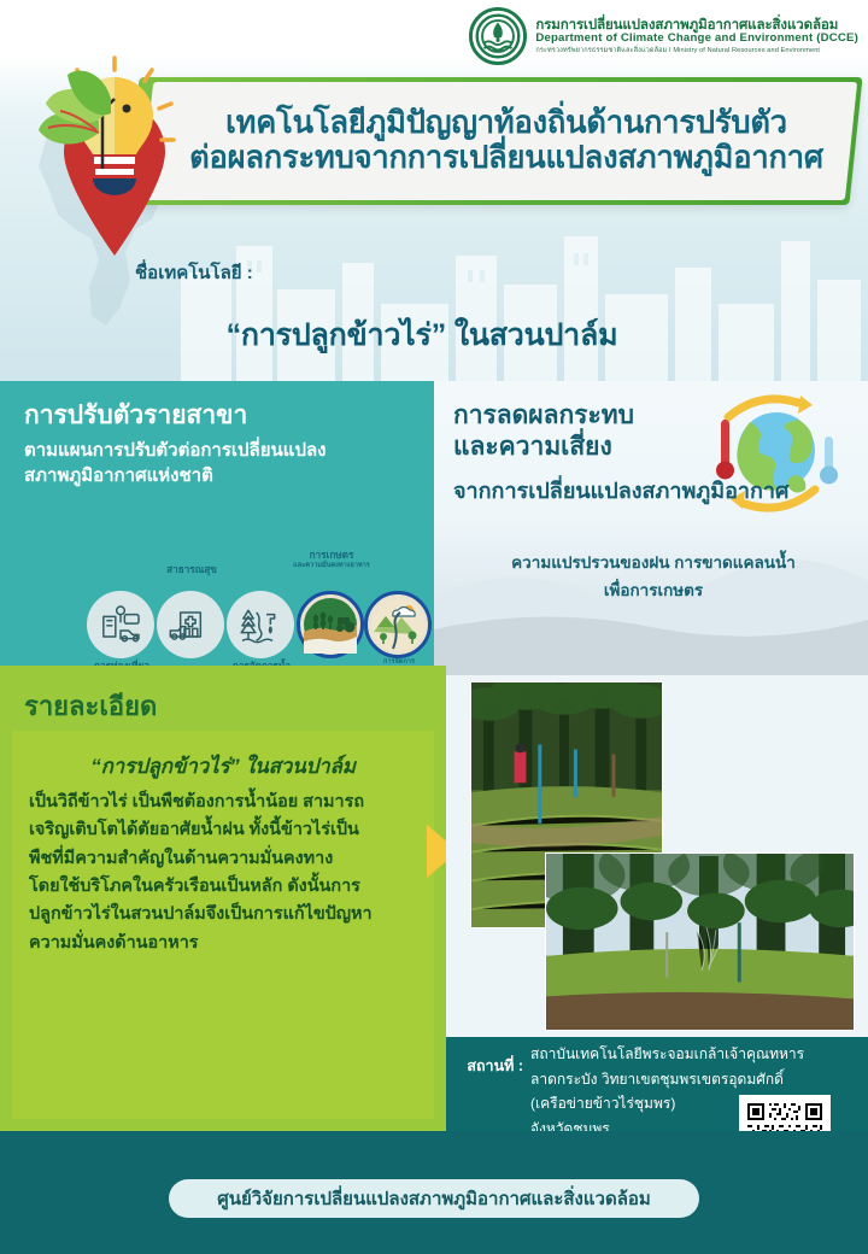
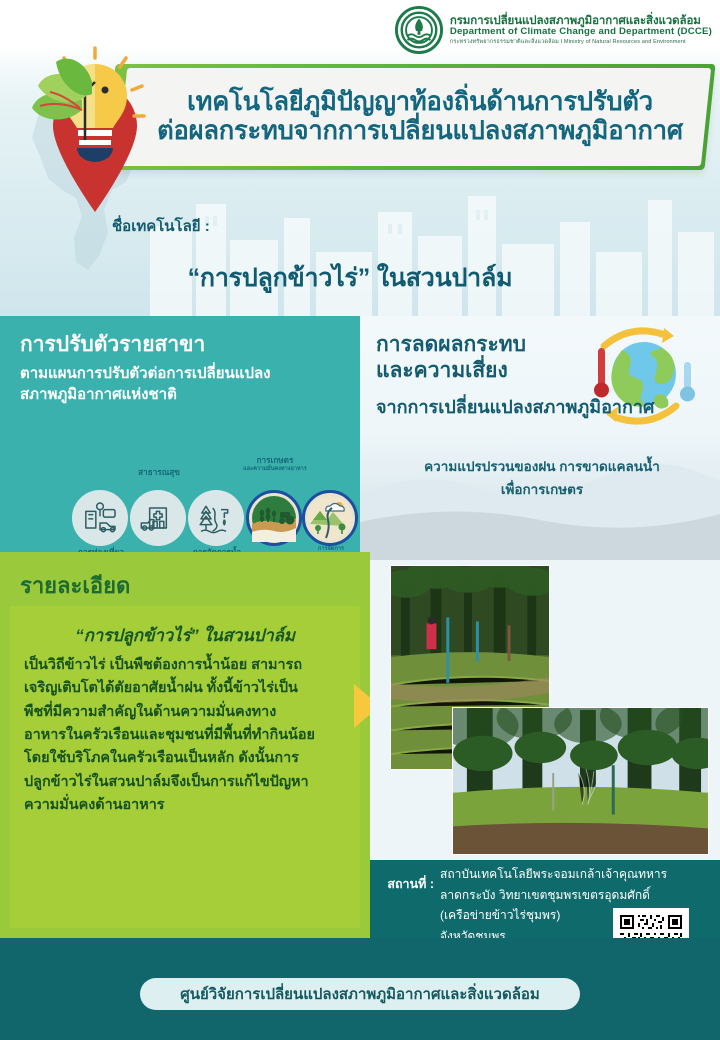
  กรมการเปลี่ยนแปลงสภาพภูมิอากาศและสิ่งแวดล้อม
- Department of Climate Change and Environment (DCCE)
+ Department of Climate Change and Department (DCCE)
  เทคโนโลยีภูมิปัญญาท้องถิ่นด้านการปรับตัว
  ต่อผลกระทบจากการเปลี่ยนแปลงสภาพภูมิอากาศ
  ชื่อเทคโนโลยี :
  “การปลูกข้าวไร่” ในสวนปาล์ม
  การปรับตัวรายสาขา
  ตามแผนการปรับตัวต่อการเปลี่ยนแปลง
  สภาพภูมิอากาศแห่งชาติ
  สาธารณสุข
  การเกษตร
  การลดผลกระทบ
  และความเสี่ยง
  จากการเปลี่ยนแปลงสภาพภูมิอากาศ
  ความแปรปรวนของฝน การขาดแคลนน้ำ
  เพื่อการเกษตร
  รายละเอียด
  “การปลูกข้าวไร่” ในสวนปาล์ม
  เป็นวิถีข้าวไร่ เป็นพืชต้องการน้ำน้อย สามารถ
  เจริญเติบโตได้ตัยอาศัยน้ำฝน ทั้งนี้ข้าวไร่เป็น
  พืชที่มีความสำคัญในด้านความมั่นคงทาง
+ อาหารในครัวเรือนและชุมชนที่มีพื้นที่ทำกินน้อย
  โดยใช้บริโภคในครัวเรือนเป็นหลัก ดังนั้นการ
  ปลูกข้าวไร่ในสวนปาล์มจึงเป็นการแก้ไขปัญหา
  ความมั่นคงด้านอาหาร
  สถานที่ :
  สถาบันเทคโนโลยีพระจอมเกล้าเจ้าคุณทหาร
  ลาดกระบัง วิทยาเขตชุมพรเขตรอุดมศักดิ์
  (เครือข่ายข้าวไร่ชุมพร)
  จังหวัดชุมพร
  ศูนย์วิจัยการเปลี่ยนแปลงสภาพภูมิอากาศและสิ่งแวดล้อม
